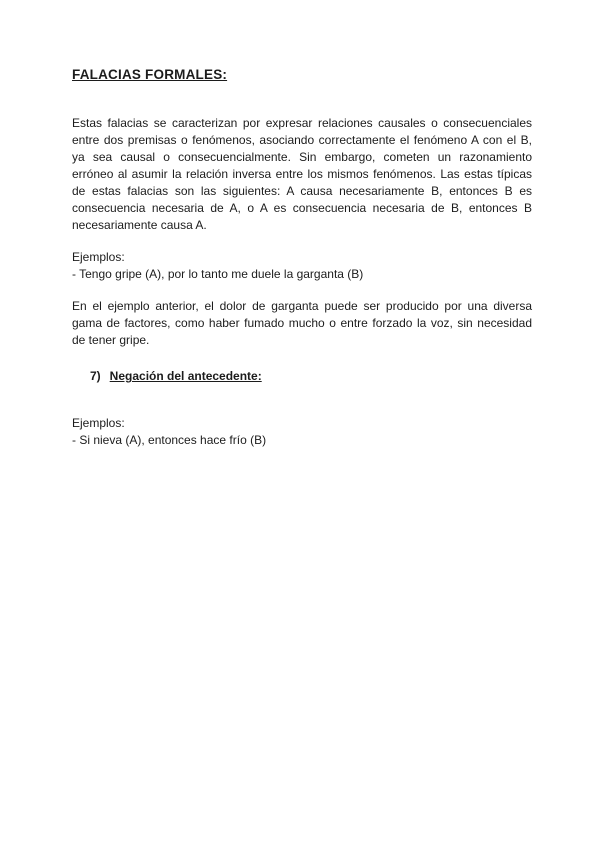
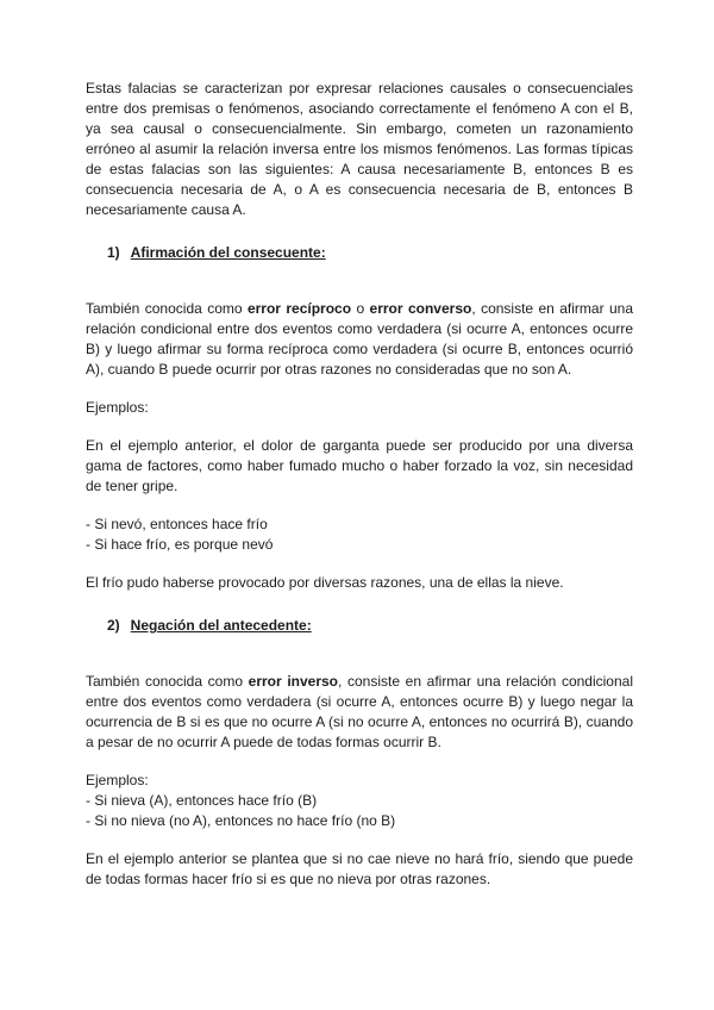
- FALACIAS FORMALES:
- Estas falacias se caracterizan por expresar relaciones causales o consecuenciales entre dos premisas o fenómenos, asociando correctamente el fenómeno A con el B, ya sea causal o consecuencialmente. Sin embargo, cometen un razonamiento erróneo al asumir la relación inversa entre los mismos fenómenos. Las estas típicas de estas falacias son las siguientes: A causa necesariamente B, entonces B es consecuencia necesaria de A, o A es consecuencia necesaria de B, entonces B necesariamente causa A.
+ Estas falacias se caracterizan por expresar relaciones causales o consecuenciales entre dos premisas o fenómenos, asociando correctamente el fenómeno A con el B, ya sea causal o consecuencialmente. Sin embargo, cometen un razonamiento erróneo al asumir la relación inversa entre los mismos fenómenos. Las formas típicas de estas falacias son las siguientes: A causa necesariamente B, entonces B es consecuencia necesaria de A, o A es consecuencia necesaria de B, entonces B necesariamente causa A.
+ 1) Afirmación del consecuente:
+ También conocida como error recíproco o error converso, consiste en afirmar una relación condicional entre dos eventos como verdadera (si ocurre A, entonces ocurre B) y luego afirmar su forma recíproca como verdadera (si ocurre B, entonces ocurrió A), cuando B puede ocurrir por otras razones no consideradas que no son A.
  Ejemplos:
- - Tengo gripe (A), por lo tanto me duele la garganta (B)
- En el ejemplo anterior, el dolor de garganta puede ser producido por una diversa gama de factores, como haber fumado mucho o entre forzado la voz, sin necesidad de tener gripe.
+ En el ejemplo anterior, el dolor de garganta puede ser producido por una diversa gama de factores, como haber fumado mucho o haber forzado la voz, sin necesidad de tener gripe.
+ - Si nevó, entonces hace frío
+ - Si hace frío, es porque nevó
+ El frío pudo haberse provocado por diversas razones, una de ellas la nieve.
- 7) Negación del antecedente:
+ 2) Negación del antecedente:
+ También conocida como error inverso, consiste en afirmar una relación condicional entre dos eventos como verdadera (si ocurre A, entonces ocurre B) y luego negar la ocurrencia de B si es que no ocurre A (si no ocurre A, entonces no ocurrirá B), cuando a pesar de no ocurrir A puede de todas formas ocurrir B.
  Ejemplos:
  - Si nieva (A), entonces hace frío (B)
+ - Si no nieva (no A), entonces no hace frío (no B)
+ En el ejemplo anterior se plantea que si no cae nieve no hará frío, siendo que puede de todas formas hacer frío si es que no nieva por otras razones.
